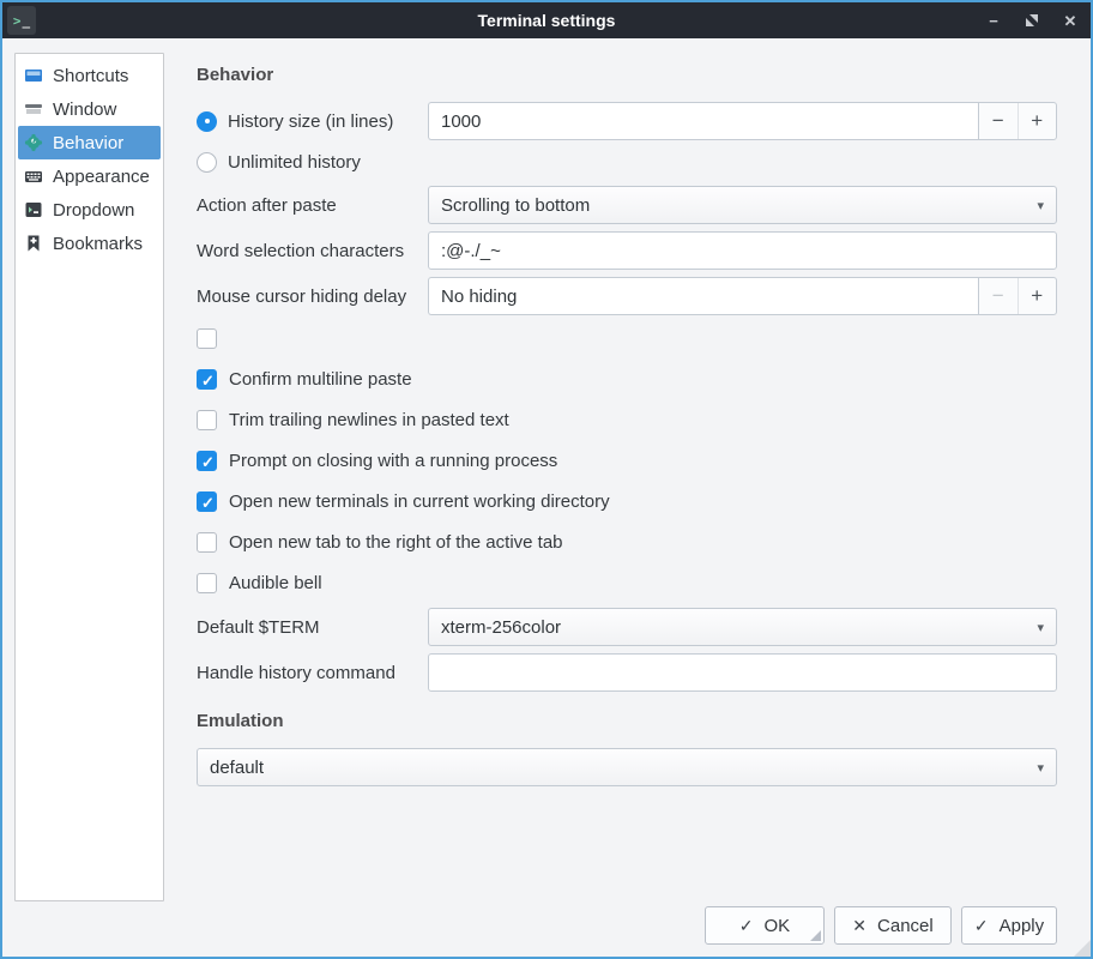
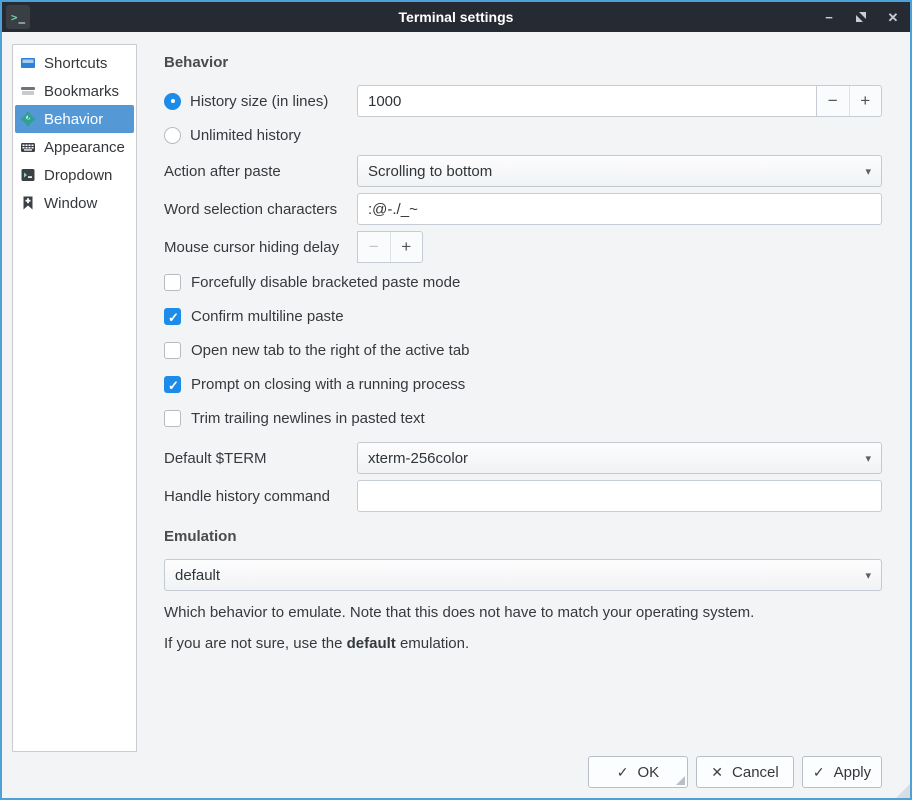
  >
  _
  Terminal settings
  −
  ✕
  Shortcuts
- Window
+ Bookmarks
  Behavior
  Appearance
  Dropdown
- Bookmarks
+ Window
  Behavior
  History size (in lines)
  1000
  −
  +
  Unlimited history
  Action after paste
  Scrolling to bottom
  ▾
  Word selection characters
  :@-./_~
  Mouse cursor hiding delay
- No hiding
  −
  +
+ Forcefully disable bracketed paste mode
  Confirm multiline paste
- Trim trailing newlines in pasted text
+ Open new tab to the right of the active tab
  Prompt on closing with a running process
- Open new terminals in current working directory
- Open new tab to the right of the active tab
+ Trim trailing newlines in pasted text
- Audible bell
  Default $TERM
  xterm-256color
  ▾
  Handle history command
  Emulation
  default
  ▾
+ Which behavior to emulate. Note that this does not have to match your operating system.
+ If you are not sure, use the default emulation.
  ✓
  OK
  ✕
  Cancel
  ✓
  Apply
